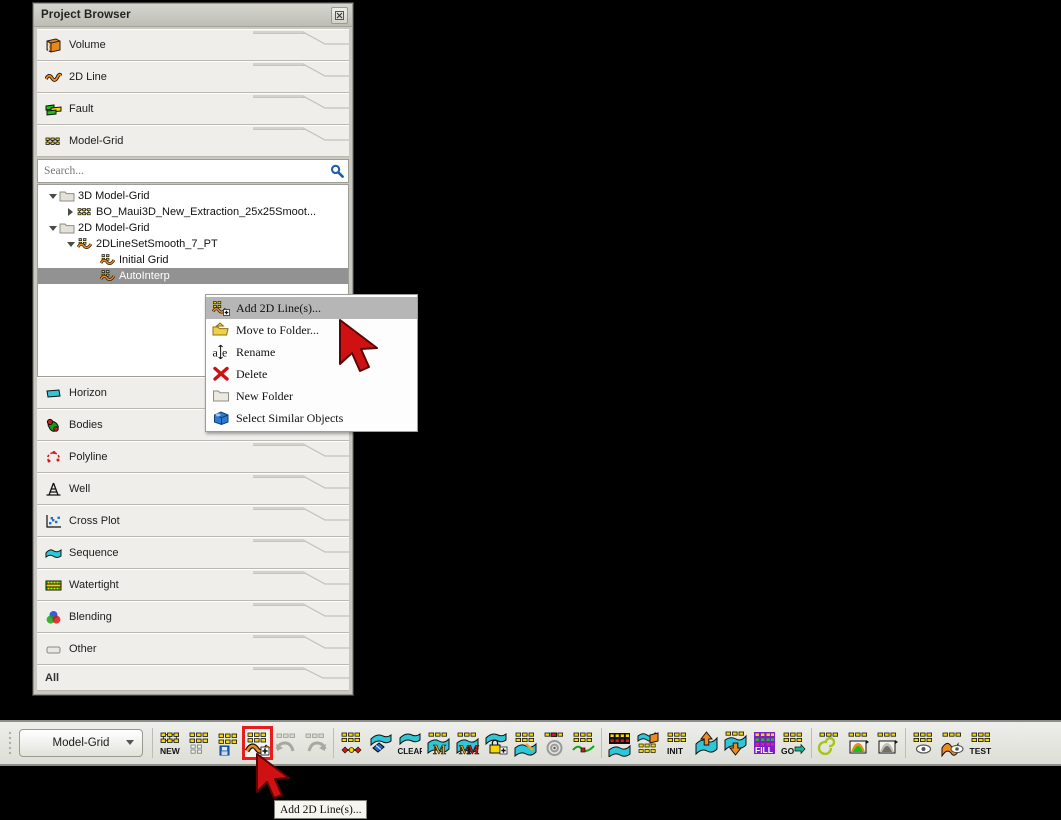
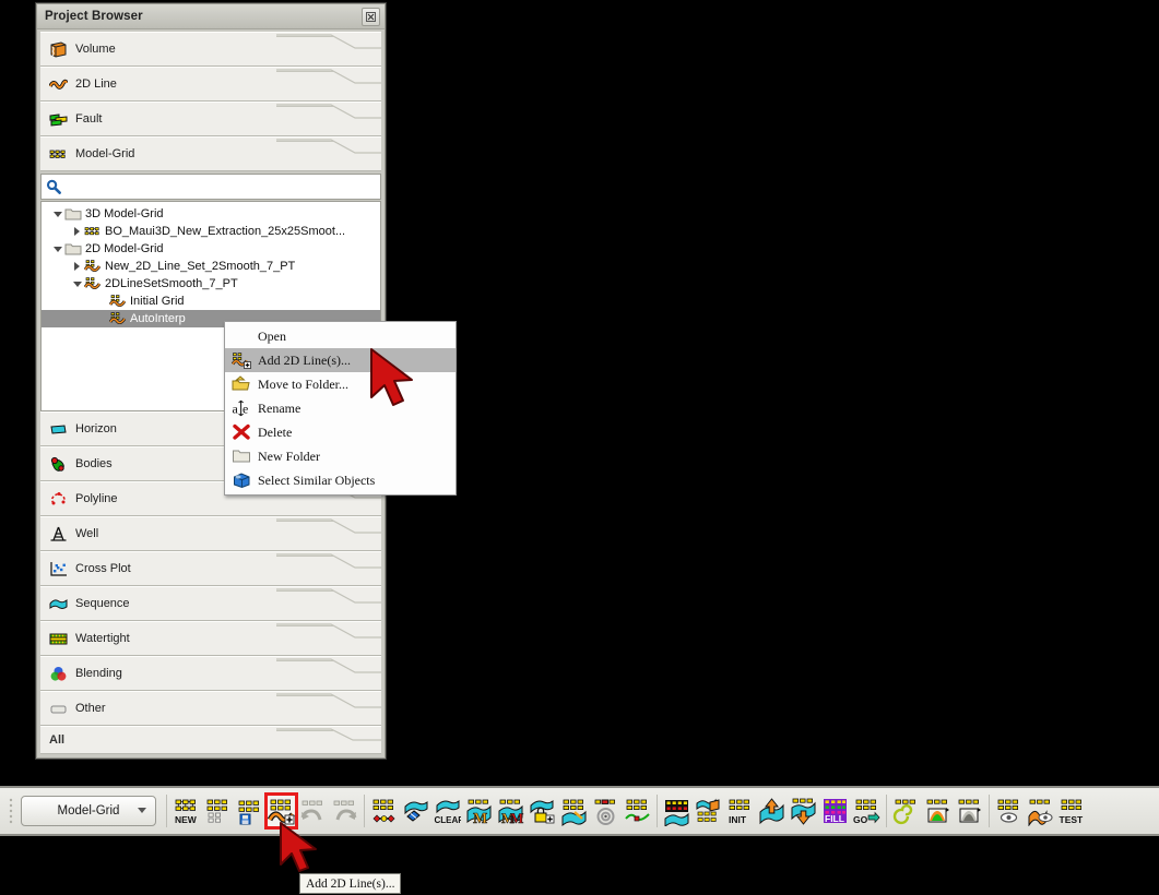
  Project Browser
  Volume
  2D Line
  Fault
  Model-Grid
- Search...
  3D Model-Grid
  BO_Maui3D_New_Extraction_25x25Smoot...
  2D Model-Grid
+ New_2D_Line_Set_2Smooth_7_PT
  2DLineSetSmooth_7_PT
  Initial Grid
  AutoInterp
  Horizon
  Bodies
  Polyline
  Well
  Cross Plot
  Sequence
  Watertight
  Blending
  Other
  All
+ Open
  Add 2D Line(s)...
  Move to Folder...
  a
  e
  Rename
  Delete
  New Folder
  Select Similar Objects
  Model-Grid
  NEW
  CLEA
  M
  M
  M
  INIT
  FILL
  GO
  TEST
  Add 2D Line(s)...
